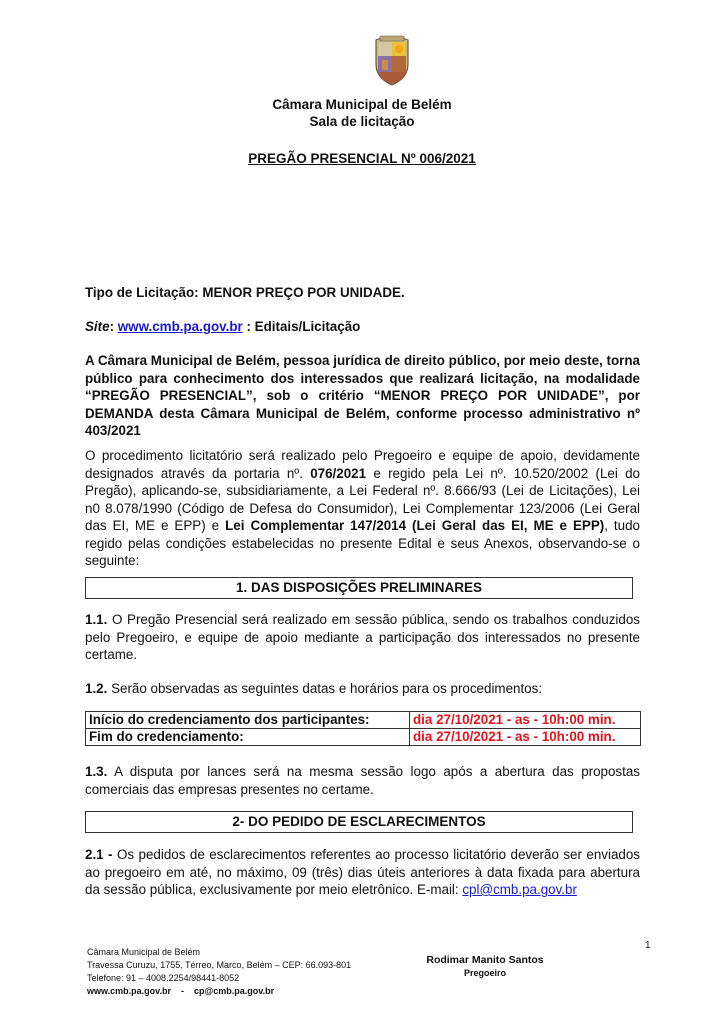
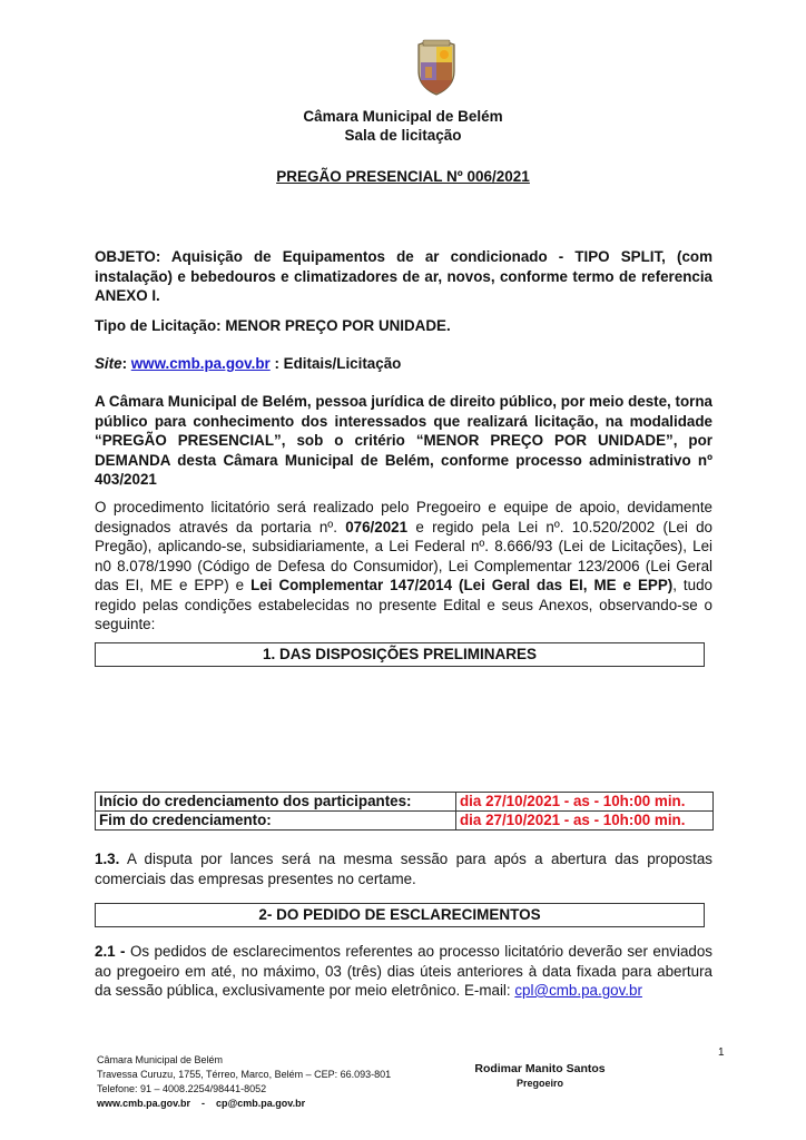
  Câmara Municipal de Belém
  Sala de licitação
  PREGÃO PRESENCIAL Nº 006/2021
+ OBJETO: Aquisição de Equipamentos de ar condicionado - TIPO SPLIT, (com instalação) e bebedouros e climatizadores de ar, novos, conforme termo de referencia ANEXO I.
  Tipo de Licitação: MENOR PREÇO POR UNIDADE.
  Site: www.cmb.pa.gov.br : Editais/Licitação
  A Câmara Municipal de Belém, pessoa jurídica de direito público, por meio deste, torna público para conhecimento dos interessados que realizará licitação, na modalidade “PREGÃO PRESENCIAL”, sob o critério “MENOR PREÇO POR UNIDADE”, por DEMANDA desta Câmara Municipal de Belém, conforme processo administrativo nº 403/2021
  O procedimento licitatório será realizado pelo Pregoeiro e equipe de apoio, devidamente designados através da portaria nº. 076/2021 e regido pela Lei nº. 10.520/2002 (Lei do Pregão), aplicando-se, subsidiariamente, a Lei Federal nº. 8.666/93 (Lei de Licitações), Lei n0 8.078/1990 (Código de Defesa do Consumidor), Lei Complementar 123/2006 (Lei Geral das EI, ME e EPP) e Lei Complementar 147/2014 (Lei Geral das EI, ME e EPP), tudo regido pelas condições estabelecidas no presente Edital e seus Anexos, observando-se o seguinte:
  1. DAS DISPOSIÇÕES PRELIMINARES
- 1.1. O Pregão Presencial será realizado em sessão pública, sendo os trabalhos conduzidos pelo Pregoeiro, e equipe de apoio mediante a participação dos interessados no presente certame.
- 1.2. Serão observadas as seguintes datas e horários para os procedimentos:
  Início do credenciamento dos participantes:	dia 27/10/2021 - as - 10h:00 min.
  Fim do credenciamento:	dia 27/10/2021 - as - 10h:00 min.
- 1.3. A disputa por lances será na mesma sessão logo após a abertura das propostas comerciais das empresas presentes no certame.
+ 1.3. A disputa por lances será na mesma sessão para após a abertura das propostas comerciais das empresas presentes no certame.
  2- DO PEDIDO DE ESCLARECIMENTOS
- 2.1 - Os pedidos de esclarecimentos referentes ao processo licitatório deverão ser enviados ao pregoeiro em até, no máximo, 09 (três) dias úteis anteriores à data fixada para abertura da sessão pública, exclusivamente por meio eletrônico. E-mail: cpl@cmb.pa.gov.br
+ 2.1 - Os pedidos de esclarecimentos referentes ao processo licitatório deverão ser enviados ao pregoeiro em até, no máximo, 03 (três) dias úteis anteriores à data fixada para abertura da sessão pública, exclusivamente por meio eletrônico. E-mail: cpl@cmb.pa.gov.br
  Câmara Municipal de Belém
  Travessa Curuzu, 1755, Térreo, Marco, Belém – CEP: 66.093-801
  Telefone: 91 – 4008.2254/98441-8052
  www.cmb.pa.gov.br - cp@cmb.pa.gov.br
  Rodimar Manito Santos
  Pregoeiro
  1
